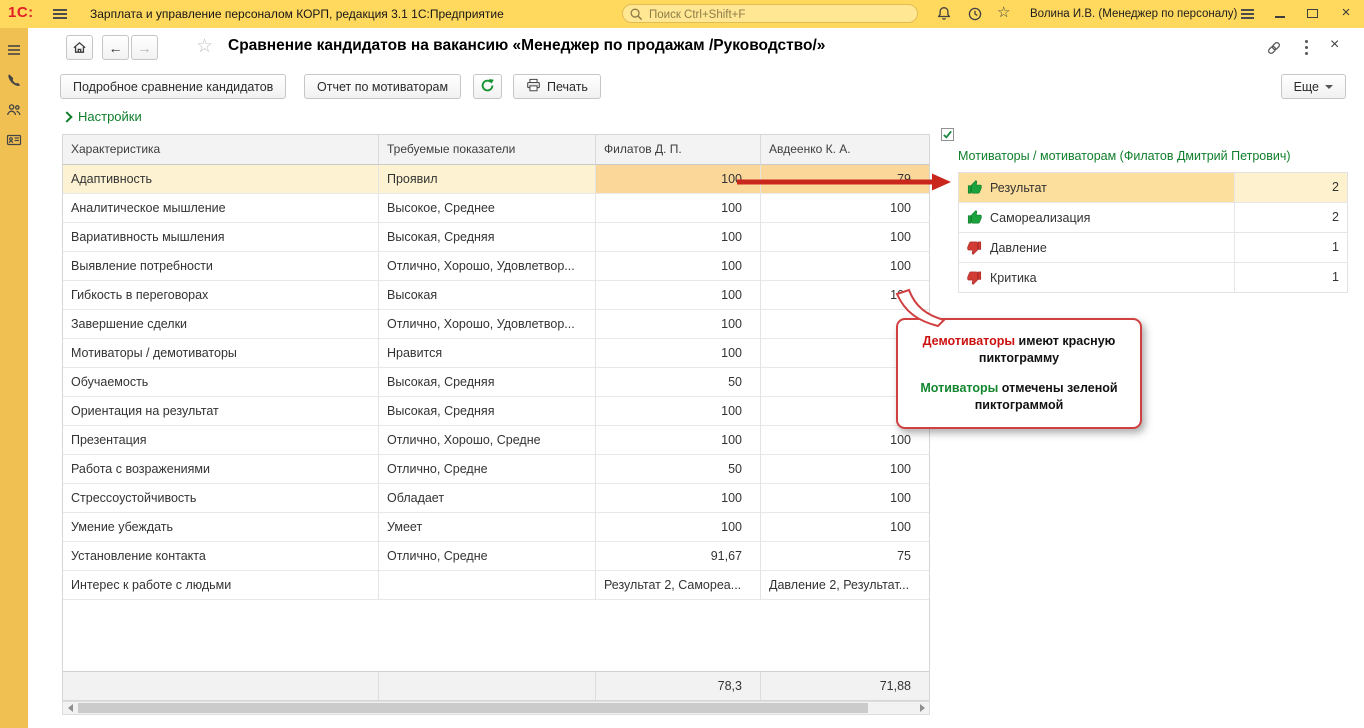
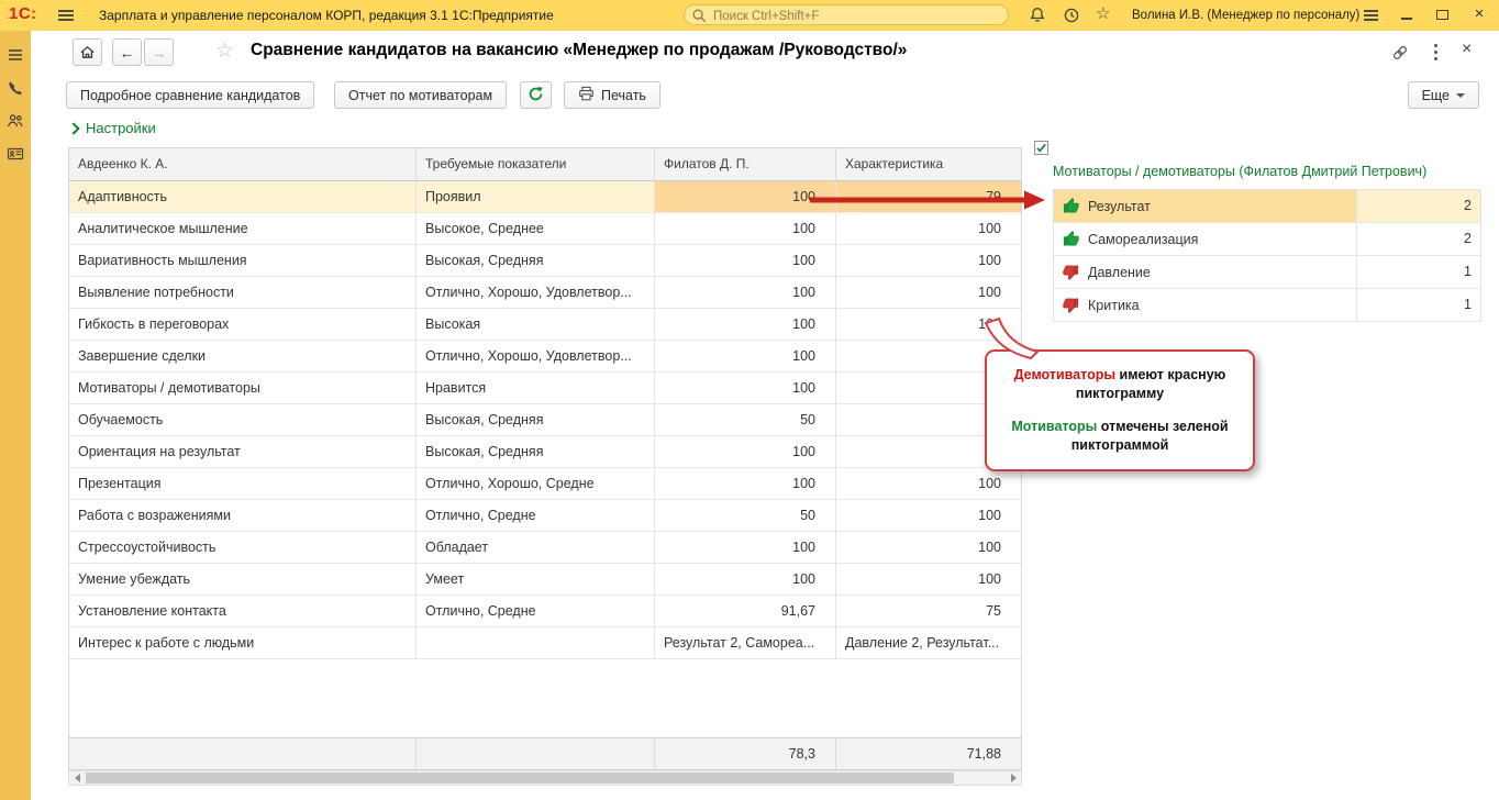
  1С:
  Зарплата и управление персоналом КОРП, редакция 3.1 1С:Предприятие
  Поиск Ctrl+Shift+F
  ☆
  Волина И.В. (Менеджер по персоналу)
  ×
  ←
  →
  ☆
  Сравнение кандидатов на вакансию «Менеджер по продажам /Руководство/»
  ×
  Подробное сравнение кандидатов
  Отчет по мотиваторам
  Печать
  Еще
  Настройки
- Характеристика
+ Авдеенко К. А.
  Требуемые показатели
  Филатов Д. П.
- Авдеенко К. А.
+ Характеристика
  Адаптивность
  Проявил
  100
  79
  Аналитическое мышление
  Высокое, Среднее
  100
  100
  Вариативность мышления
  Высокая, Средняя
  100
  100
  Выявление потребности
  Отлично, Хорошо, Удовлетвор...
  100
  100
  Гибкость в переговорах
  Высокая
  100
  Завершение сделки
  Отлично, Хорошо, Удовлетвор...
  100
  Мотиваторы / демотиваторы
  Нравится
  100
  Обучаемость
  Высокая, Средняя
  50
  Ориентация на результат
  Высокая, Средняя
  100
  Презентация
  Отлично, Хорошо, Средне
  100
  100
  Работа с возражениями
  Отлично, Средне
  50
  100
  Стрессоустойчивость
  Обладает
  100
  100
  Умение убеждать
  Умеет
  100
  100
  Установление контакта
  Отлично, Средне
  91,67
  75
  Интерес к работе с людьми
  Результат 2, Самореа...
  Давление 2, Результат...
  78,3
  71,88
- Мотиваторы / мотиваторам (Филатов Дмитрий Петрович)
+ Мотиваторы / демотиваторы (Филатов Дмитрий Петрович)
  Результат
  2
  Самореализация
  2
  Давление
  1
  Критика
  1
  Демотиваторы имеют красную пиктограмму
  Мотиваторы отмечены зеленой пиктограммой
